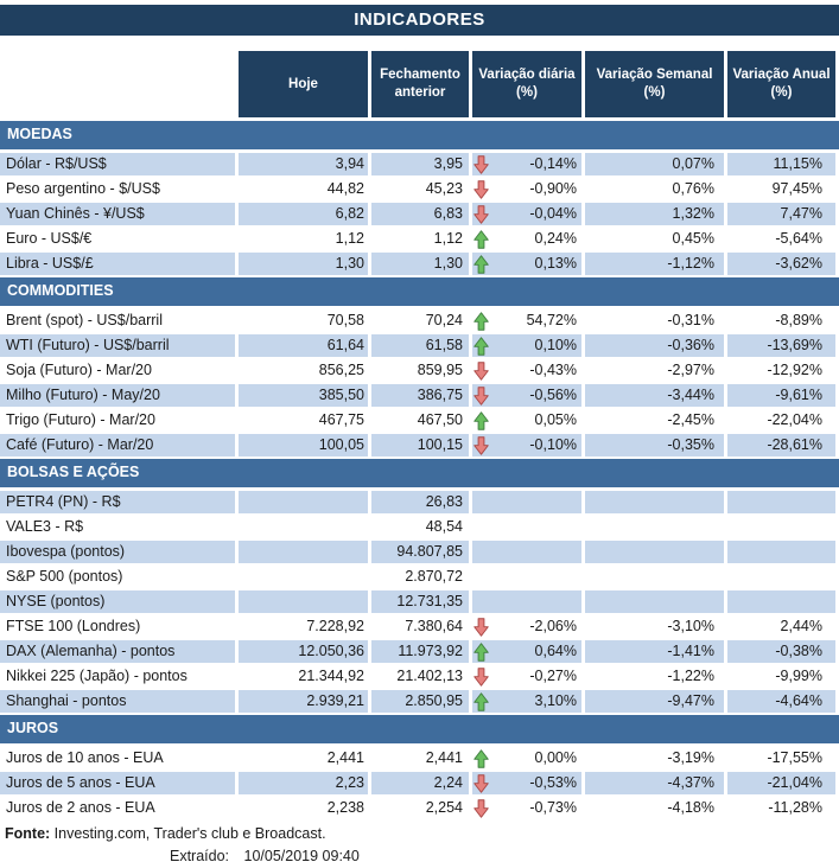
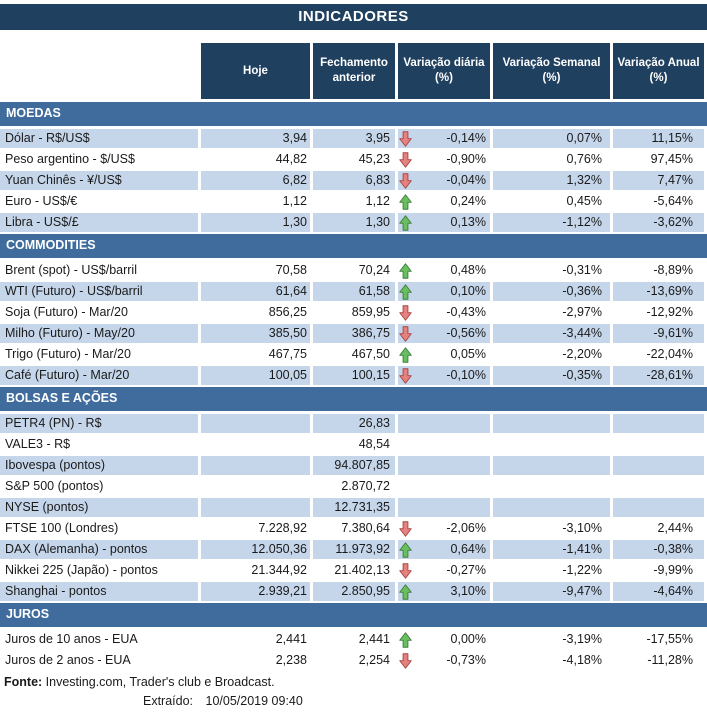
  INDICADORES
  Hoje
  Fechamento anterior
  Variação diária (%)
  Variação Semanal (%)
  Variação Anual (%)
  MOEDAS
  Dólar - R$/US$
  3,94
  3,95
  -0,14%
  0,07%
  11,15%
  Peso argentino - $/US$
  44,82
  45,23
  -0,90%
  0,76%
  97,45%
  Yuan Chinês - ¥/US$
  6,82
  6,83
  -0,04%
  1,32%
  7,47%
  Euro - US$/€
  1,12
  1,12
  0,24%
  0,45%
  -5,64%
  Libra - US$/£
  1,30
  1,30
  0,13%
  -1,12%
  -3,62%
  COMMODITIES
  Brent (spot) - US$/barril
  70,58
  70,24
- 54,72%
+ 0,48%
  -0,31%
  -8,89%
  WTI (Futuro) - US$/barril
  61,64
  61,58
  0,10%
  -0,36%
  -13,69%
  Soja (Futuro) - Mar/20
  856,25
  859,95
  -0,43%
  -2,97%
  -12,92%
  Milho (Futuro) - May/20
  385,50
  386,75
  -0,56%
  -3,44%
  -9,61%
  Trigo (Futuro) - Mar/20
  467,75
  467,50
  0,05%
- -2,45%
+ -2,20%
  -22,04%
  Café (Futuro) - Mar/20
  100,05
  100,15
  -0,10%
  -0,35%
  -28,61%
  BOLSAS E AÇÕES
  PETR4 (PN) - R$
  26,83
  VALE3 - R$
  48,54
  Ibovespa (pontos)
  94.807,85
  S&P 500 (pontos)
  2.870,72
  NYSE (pontos)
  12.731,35
  FTSE 100 (Londres)
  7.228,92
  7.380,64
  -2,06%
  -3,10%
  2,44%
  DAX (Alemanha) - pontos
  12.050,36
  11.973,92
  0,64%
  -1,41%
  -0,38%
  Nikkei 225 (Japão) - pontos
  21.344,92
  21.402,13
  -0,27%
  -1,22%
  -9,99%
  Shanghai - pontos
  2.939,21
  2.850,95
  3,10%
  -9,47%
  -4,64%
  JUROS
  Juros de 10 anos - EUA
  2,441
  2,441
  0,00%
  -3,19%
  -17,55%
- Juros de 5 anos - EUA
- 2,23
- 2,24
- -0,53%
- -4,37%
- -21,04%
  Juros de 2 anos - EUA
  2,238
  2,254
  -0,73%
  -4,18%
  -11,28%
  Fonte: Investing.com, Trader's club e Broadcast.
  Extraído: 10/05/2019 09:40
